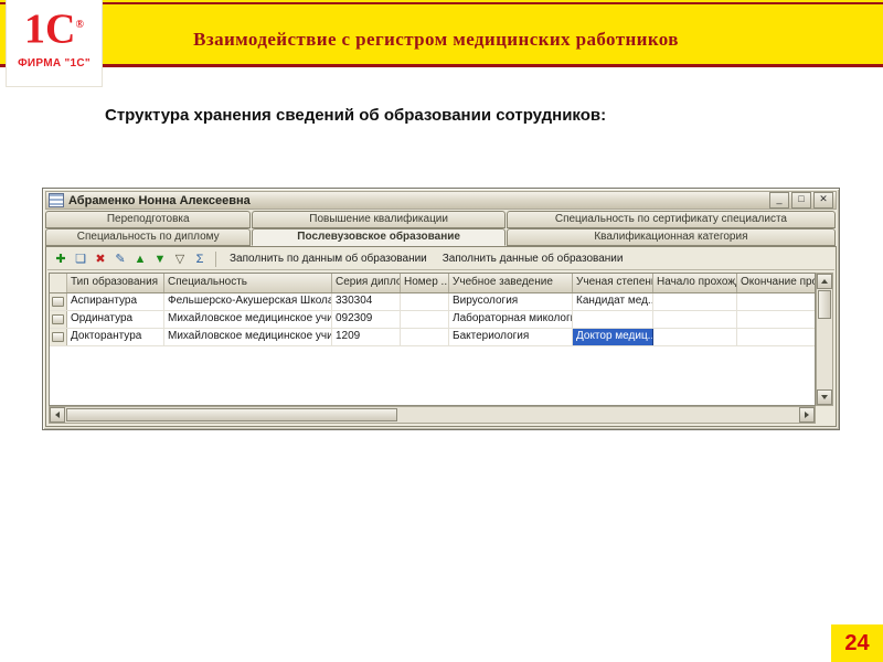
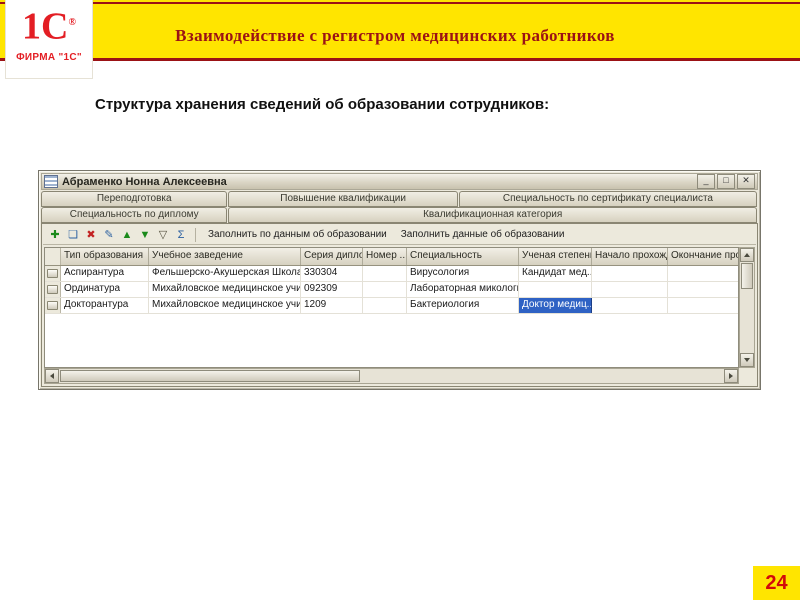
  Взаимодействие с регистром медицинских работников
  1С®
  ФИРМА "1С"
  Структура хранения сведений об образовании сотрудников:
  Абраменко Нонна Алексеевна
  _
  □
  ✕
  Переподготовка
  Повышение квалификации
  Специальность по сертификату специалиста
  Специальность по диплому
- Послевузовское образование
  Квалификационная категория
  ✚
  ❏
  ✖
  ✎
  ▲
  ▼
  ▽
  Σ
  Заполнить по данным об образовании
  Заполнить данные об образовании
  Тип образования
- Специальность
+ Учебное заведение
  Серия дипло
  Номер ...
- Учебное заведение
+ Специальность
  Ученая степен
  Начало прохож
  Аспирантура
  Фельшерско-Акушерская Школа
  330304
  Вирусология
  Кандидат мед..
  Ординатура
  Михайловское медицинское учи
  092309
  Лабораторная миколог
  Докторантура
  Михайловское медицинское учи
  1209
  Бактериология
  Доктор медиц..
  24
